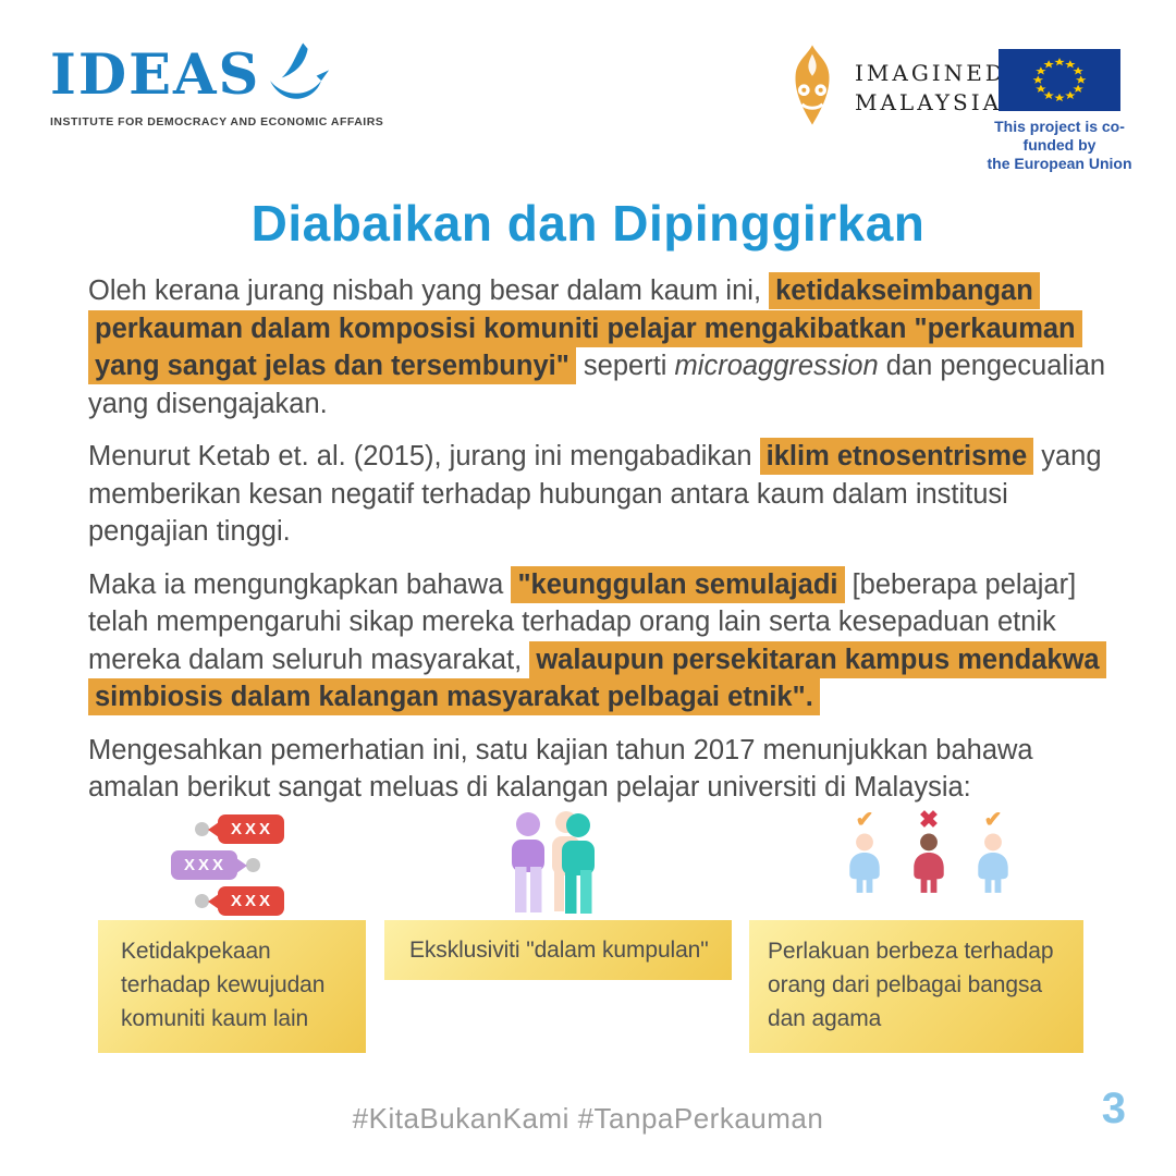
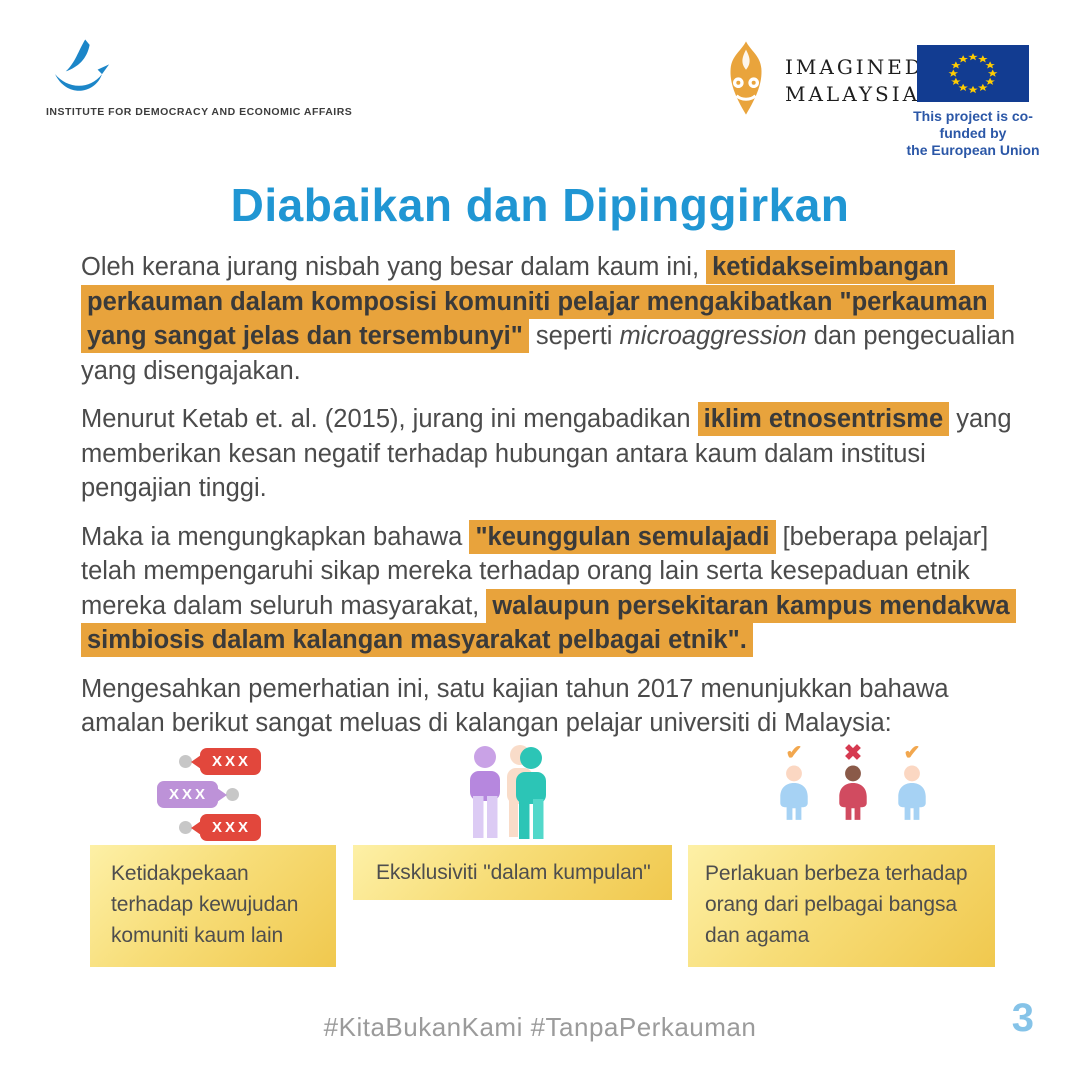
- IDEAS
  INSTITUTE FOR DEMOCRACY AND ECONOMIC AFFAIRS
  IMAGINED
  MALAYSIA
  This project is co-funded by
  the European Union
  Diabaikan dan Dipinggirkan
  Oleh kerana jurang nisbah yang besar dalam kaum ini, ketidakseimbangan perkauman dalam komposisi komuniti pelajar mengakibatkan "perkauman yang sangat jelas dan tersembunyi" seperti microaggression dan pengecualian yang disengajakan.
  Menurut Ketab et. al. (2015), jurang ini mengabadikan iklim etnosentrisme yang memberikan kesan negatif terhadap hubungan antara kaum dalam institusi pengajian tinggi.
  Maka ia mengungkapkan bahawa "keunggulan semulajadi [beberapa pelajar] telah mempengaruhi sikap mereka terhadap orang lain serta kesepaduan etnik mereka dalam seluruh masyarakat, walaupun persekitaran kampus mendakwa simbiosis dalam kalangan masyarakat pelbagai etnik".
  Mengesahkan pemerhatian ini, satu kajian tahun 2017 menunjukkan bahawa amalan berikut sangat meluas di kalangan pelajar universiti di Malaysia:
  XXX
  XXX
  XXX
  ✔
  ✖
  ✔
  Ketidakpekaan terhadap kewujudan komuniti kaum lain
  Eksklusiviti "dalam kumpulan"
  Perlakuan berbeza terhadap orang dari pelbagai bangsa dan agama
  #KitaBukanKami #TanpaPerkauman
  3
